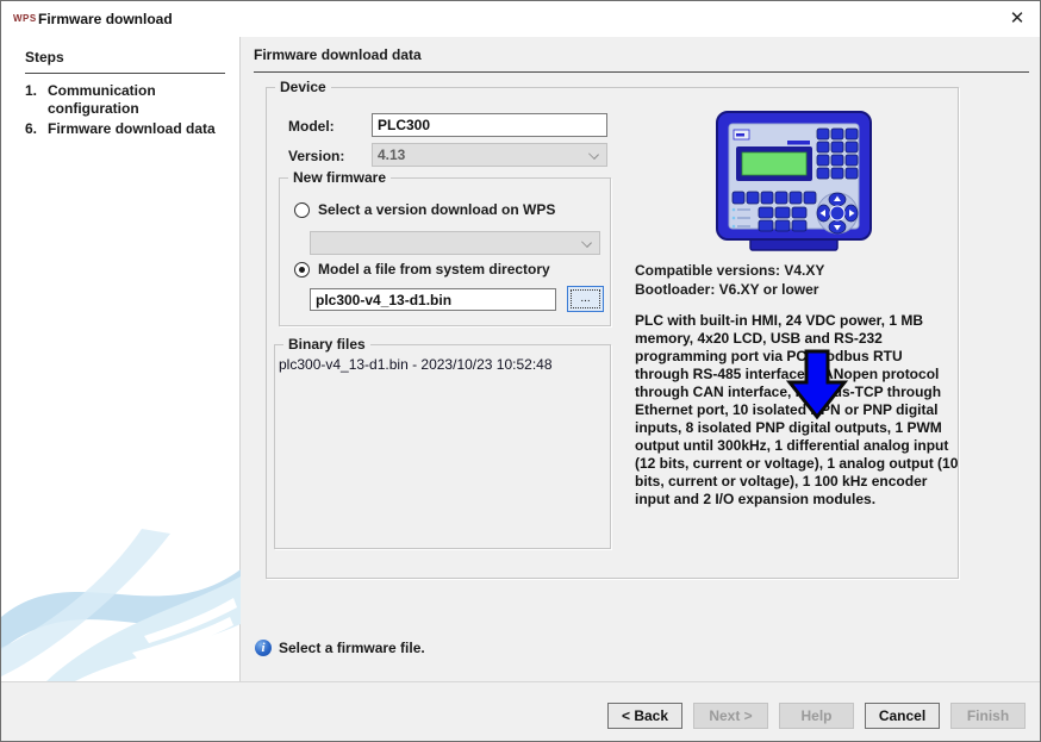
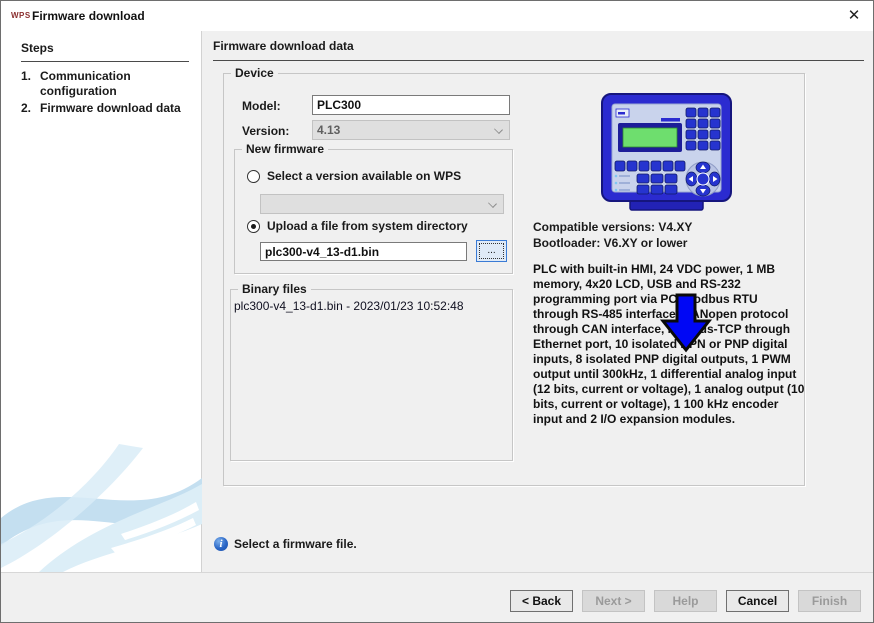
  WPS
  Firmware download
  ✕
  Steps
  1.
  Communication configuration
- 6.
+ 2.
  Firmware download data
  Firmware download data
  Device
  Model:
  PLC300
  Version:
  4.13
  New firmware
- Select a version download on WPS
+ Select a version available on WPS
- Model a file from system directory
+ Upload a file from system directory
  plc300-v4_13-d1.bin
  ...
  Binary files
- plc300-v4_13-d1.bin - 2023/10/23 10:52:48
+ plc300-v4_13-d1.bin - 2023/01/23 10:52:48
  Compatible versions: V4.XY
  Bootloader: V6.XY or lower
  PLC with built-in HMI, 24 VDC power, 1 MB memory, 4x20 LCD, USB and RS-232 programming port via PCodbus RTU through RS-485 interfaceNopen protocol through CAN interface,s-TCP through Ethernet port, 10 isolatedPN or PNP digital inputs, 8 isolated PNP digital outputs, 1 PWM output until 300kHz, 1 differential analog input (12 bits, current or voltage), 1 analog output (10 bits, current or voltage), 1 100 kHz encoder input and 2 I/O expansion modules.
  i
  Select a firmware file.
  < Back
  Next >
  Help
  Cancel
  Finish
